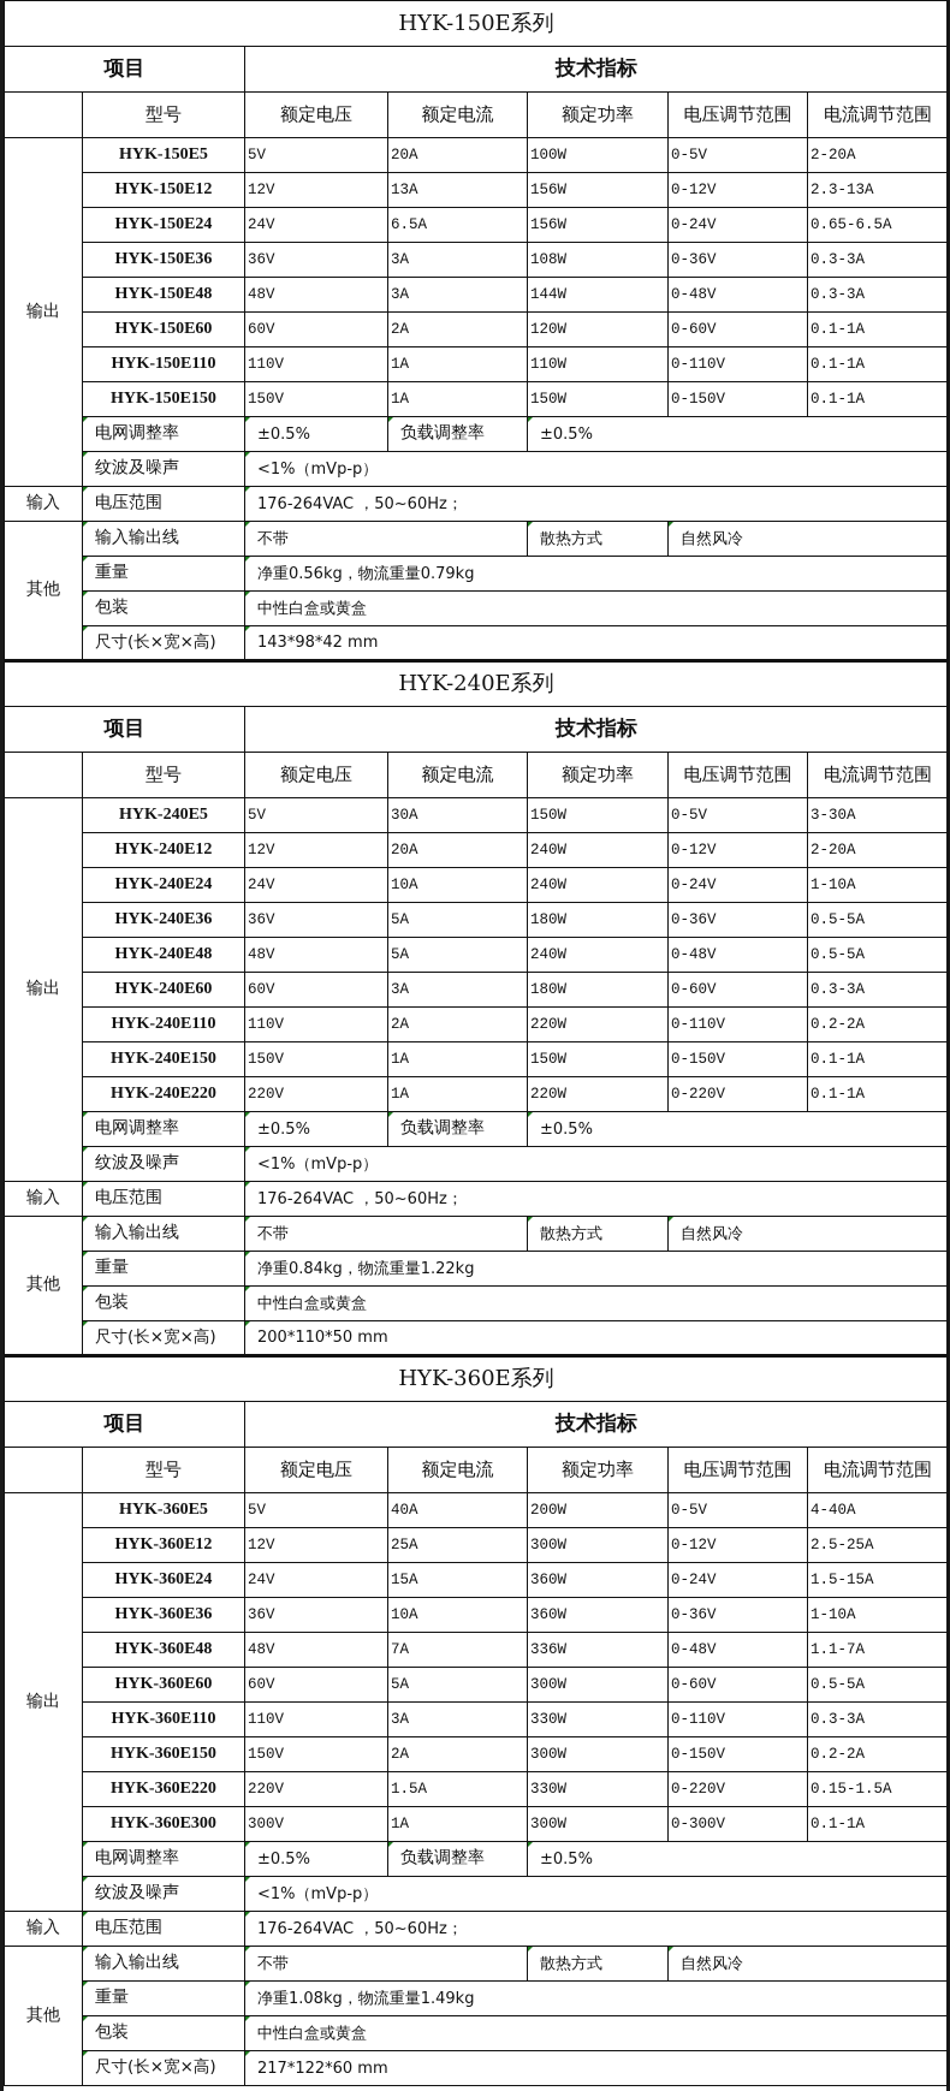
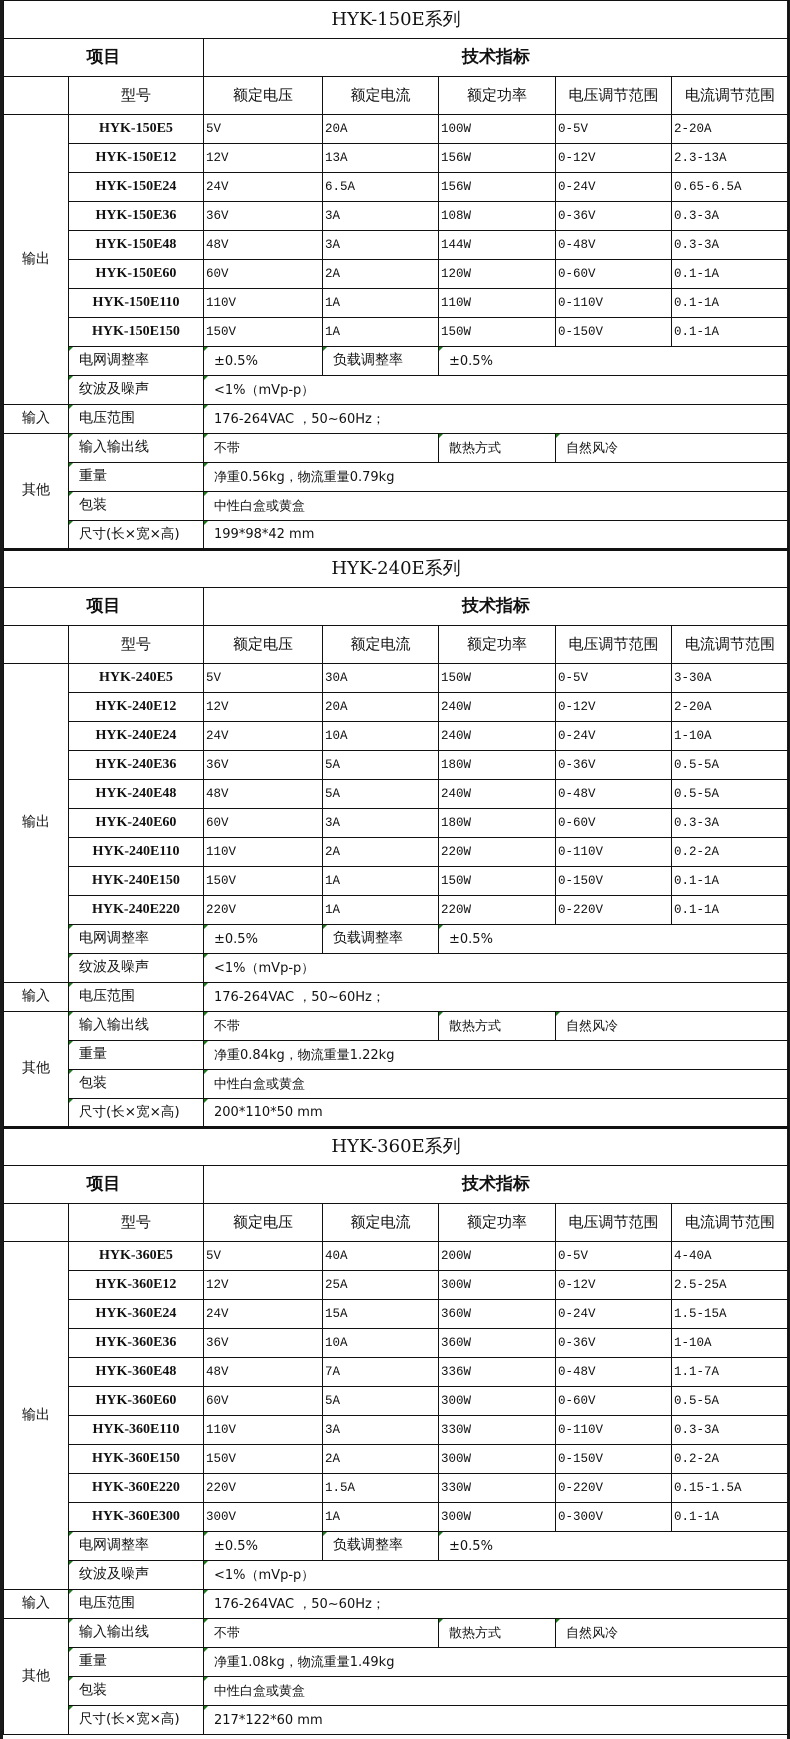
  HYK-150E系列
  项目	技术指标
  	型号	额定电压	额定电流	额定功率	电压调节范围	电流调节范围
  输出	HYK-150E5	5V	20A	100W	0-5V	2-20A
  HYK-150E12	12V	13A	156W	0-12V	2.3-13A
  HYK-150E24	24V	6.5A	156W	0-24V	0.65-6.5A
  HYK-150E36	36V	3A	108W	0-36V	0.3-3A
  HYK-150E48	48V	3A	144W	0-48V	0.3-3A
  HYK-150E60	60V	2A	120W	0-60V	0.1-1A
  HYK-150E110	110V	1A	110W	0-110V	0.1-1A
  HYK-150E150	150V	1A	150W	0-150V	0.1-1A
  电网调整率	±0.5%	负载调整率	±0.5%
  纹波及噪声	<1%（mVp-p）
  输入	电压范围	176-264VAC ，50~60Hz；
  其他	输入输出线	不带	散热方式	自然风冷
  重量	净重0.56kg，物流重量0.79kg
  包装	中性白盒或黄盒
- 尺寸(长×宽×高)	143*98*42 mm
+ 尺寸(长×宽×高)	199*98*42 mm
  HYK-240E系列
  项目	技术指标
  	型号	额定电压	额定电流	额定功率	电压调节范围	电流调节范围
  输出	HYK-240E5	5V	30A	150W	0-5V	3-30A
  HYK-240E12	12V	20A	240W	0-12V	2-20A
  HYK-240E24	24V	10A	240W	0-24V	1-10A
  HYK-240E36	36V	5A	180W	0-36V	0.5-5A
  HYK-240E48	48V	5A	240W	0-48V	0.5-5A
  HYK-240E60	60V	3A	180W	0-60V	0.3-3A
  HYK-240E110	110V	2A	220W	0-110V	0.2-2A
  HYK-240E150	150V	1A	150W	0-150V	0.1-1A
  HYK-240E220	220V	1A	220W	0-220V	0.1-1A
  电网调整率	±0.5%	负载调整率	±0.5%
  纹波及噪声	<1%（mVp-p）
  输入	电压范围	176-264VAC ，50~60Hz；
  其他	输入输出线	不带	散热方式	自然风冷
  重量	净重0.84kg，物流重量1.22kg
  包装	中性白盒或黄盒
  尺寸(长×宽×高)	200*110*50 mm
  HYK-360E系列
  项目	技术指标
  	型号	额定电压	额定电流	额定功率	电压调节范围	电流调节范围
  输出	HYK-360E5	5V	40A	200W	0-5V	4-40A
  HYK-360E12	12V	25A	300W	0-12V	2.5-25A
  HYK-360E24	24V	15A	360W	0-24V	1.5-15A
  HYK-360E36	36V	10A	360W	0-36V	1-10A
  HYK-360E48	48V	7A	336W	0-48V	1.1-7A
  HYK-360E60	60V	5A	300W	0-60V	0.5-5A
  HYK-360E110	110V	3A	330W	0-110V	0.3-3A
  HYK-360E150	150V	2A	300W	0-150V	0.2-2A
  HYK-360E220	220V	1.5A	330W	0-220V	0.15-1.5A
  HYK-360E300	300V	1A	300W	0-300V	0.1-1A
  电网调整率	±0.5%	负载调整率	±0.5%
  纹波及噪声	<1%（mVp-p）
  输入	电压范围	176-264VAC ，50~60Hz；
  其他	输入输出线	不带	散热方式	自然风冷
  重量	净重1.08kg，物流重量1.49kg
  包装	中性白盒或黄盒
  尺寸(长×宽×高)	217*122*60 mm
